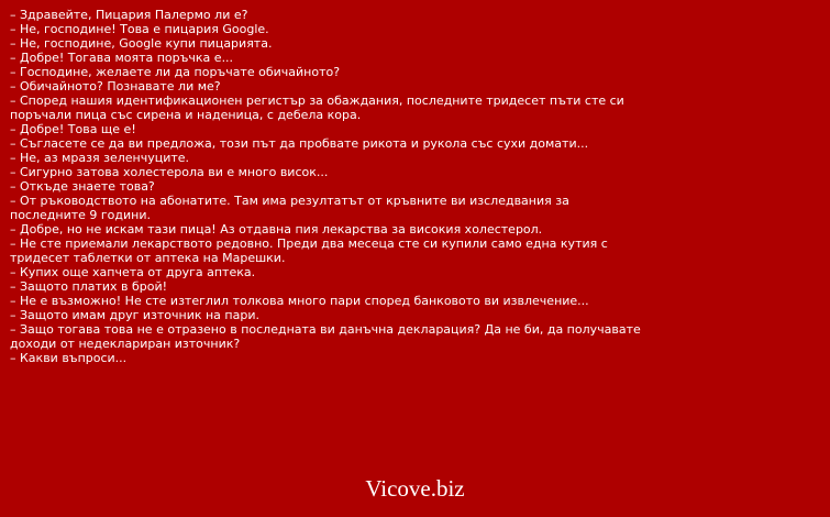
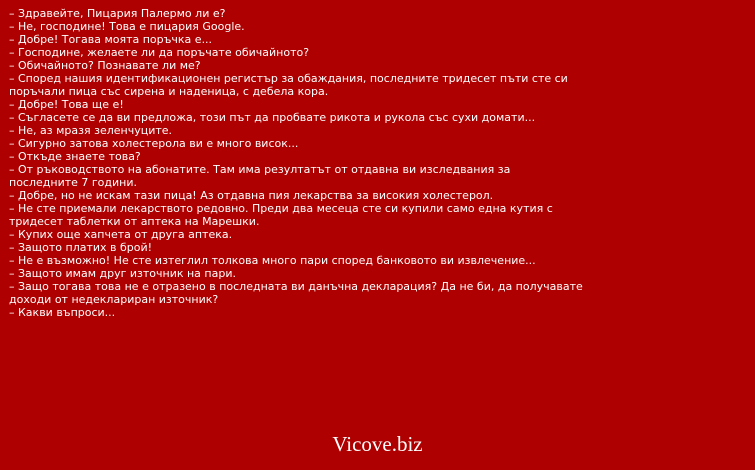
  – Здравейте, Пицария Палермо ли е?
  – Не, господине! Това е пицария Google.
- – Не, господине, Google купи пицарията.
  – Добре! Тогава моята поръчка е...
  – Господине, желаете ли да поръчате обичайното?
  – Обичайното? Познавате ли ме?
  – Според нашия идентификационен регистър за обаждания, последните тридесет пъти сте си
  поръчали пица със сирена и наденица, с дебела кора.
  – Добре! Това ще е!
  – Съгласете се да ви предложа, този път да пробвате рикота и рукола със сухи домати...
  – Не, аз мразя зеленчуците.
  – Сигурно затова холестерола ви е много висок...
  – Откъде знаете това?
- – От ръководството на абонатите. Там има резултатът от кръвните ви изследвания за
+ – От ръководството на абонатите. Там има резултатът от отдавна ви изследвания за
- последните 9 години.
+ последните 7 години.
  – Добре, но не искам тази пица! Аз отдавна пия лекарства за високия холестерол.
  – Не сте приемали лекарството редовно. Преди два месеца сте си купили само една кутия с
  тридесет таблетки от аптека на Марешки.
  – Купих още хапчета от друга аптека.
  – Защото платих в брой!
  – Не е възможно! Не сте изтеглил толкова много пари според банковото ви извлечение...
  – Защото имам друг източник на пари.
  – Защо тогава това не е отразено в последната ви данъчна декларация? Да не би, да получавате
  доходи от недеклариран източник?
  – Какви въпроси...
  Vicove.biz
